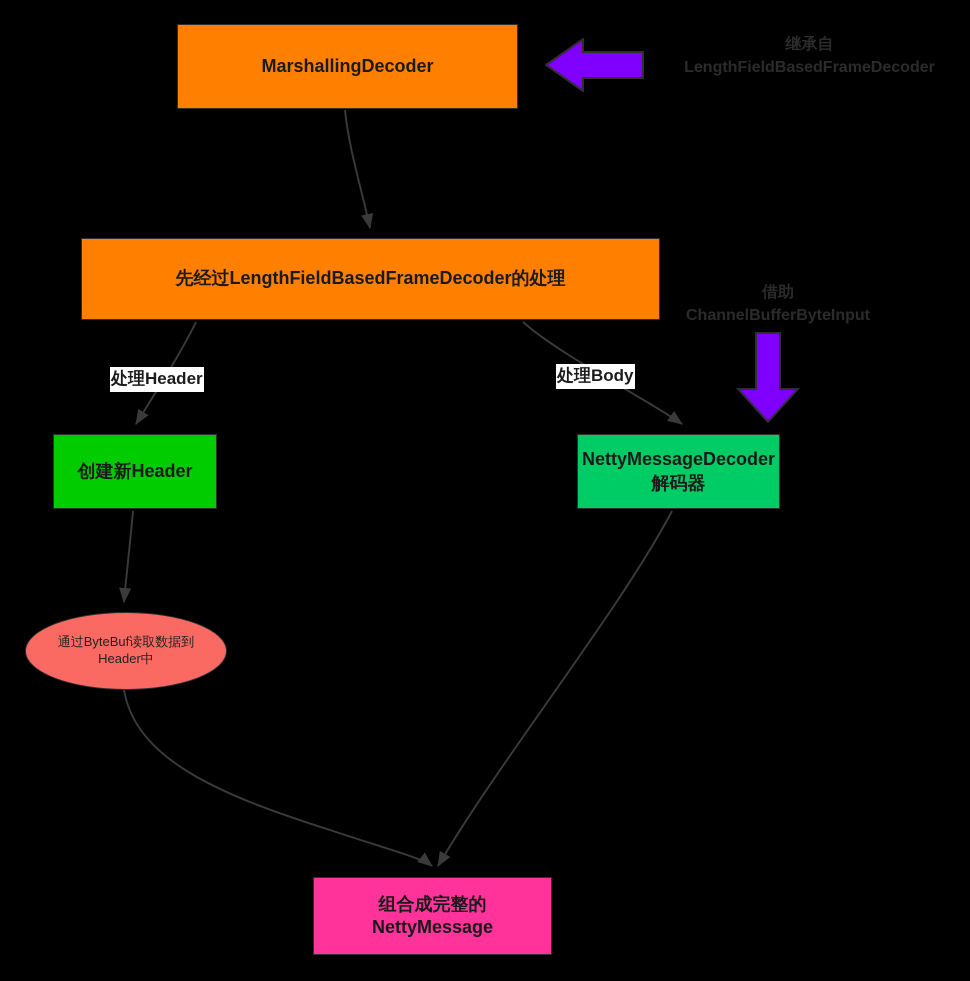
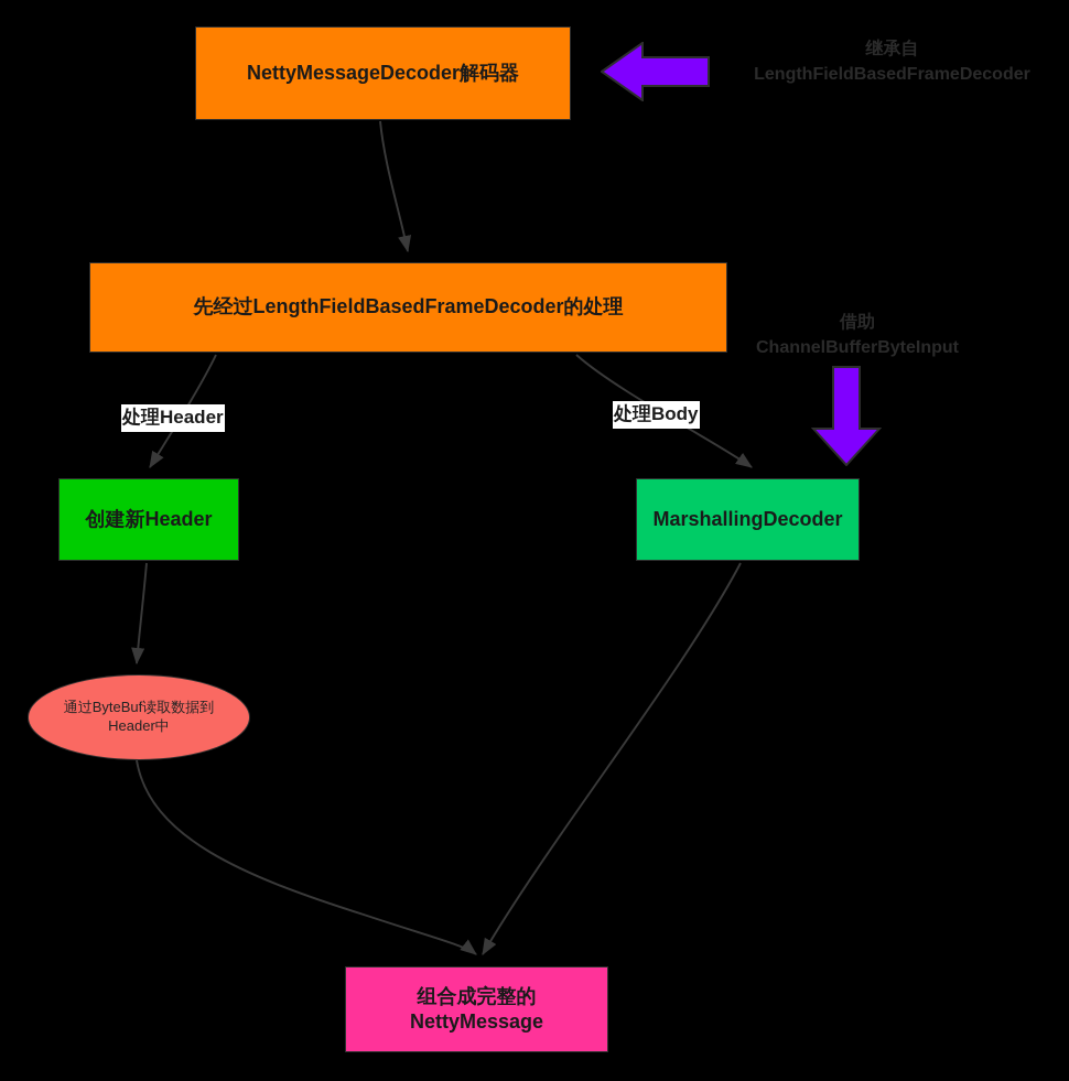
- MarshallingDecoder
+ NettyMessageDecoder解码器
  先经过LengthFieldBasedFrameDecoder的处理
  创建新Header
- NettyMessageDecoder解码器
+ MarshallingDecoder
  通过ByteBuf读取数据到
  Header中
  组合成完整的
  NettyMessage
  处理Header
  处理Body
  继承自
  LengthFieldBasedFrameDecoder
  借助
  ChannelBufferByteInput
